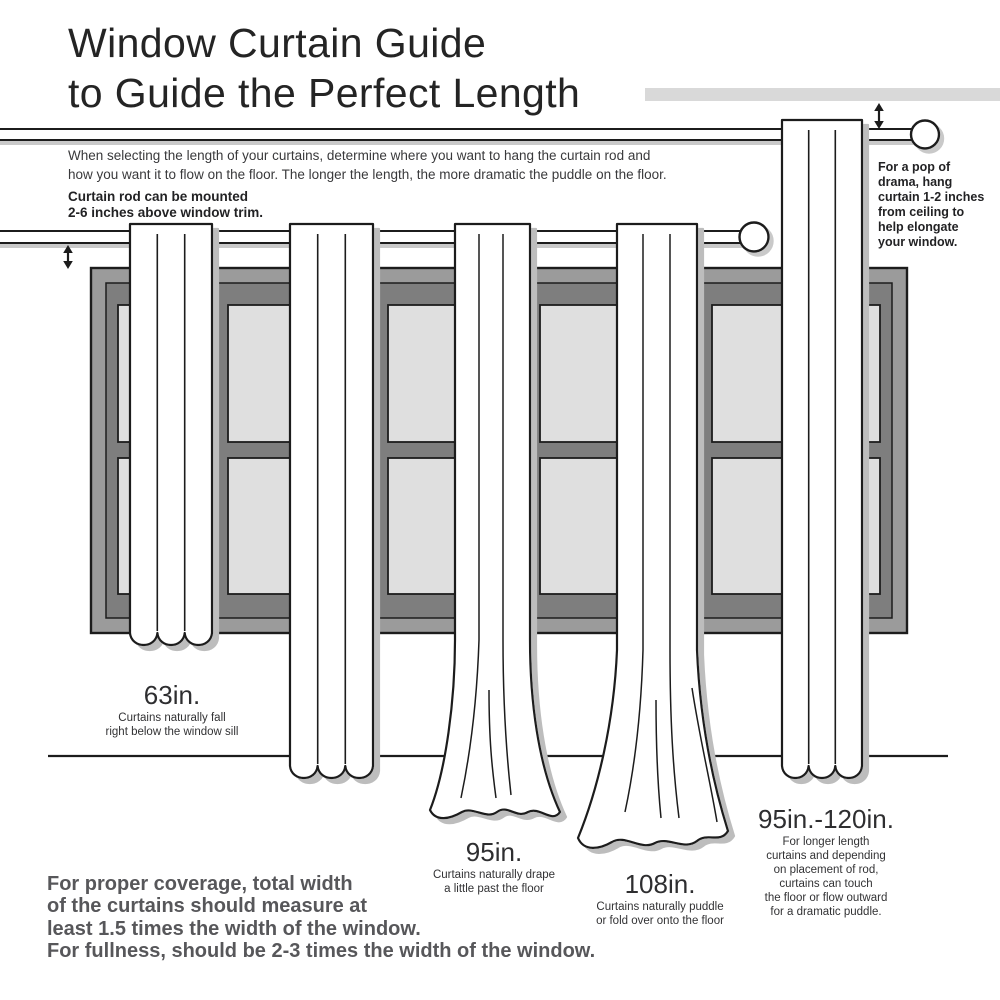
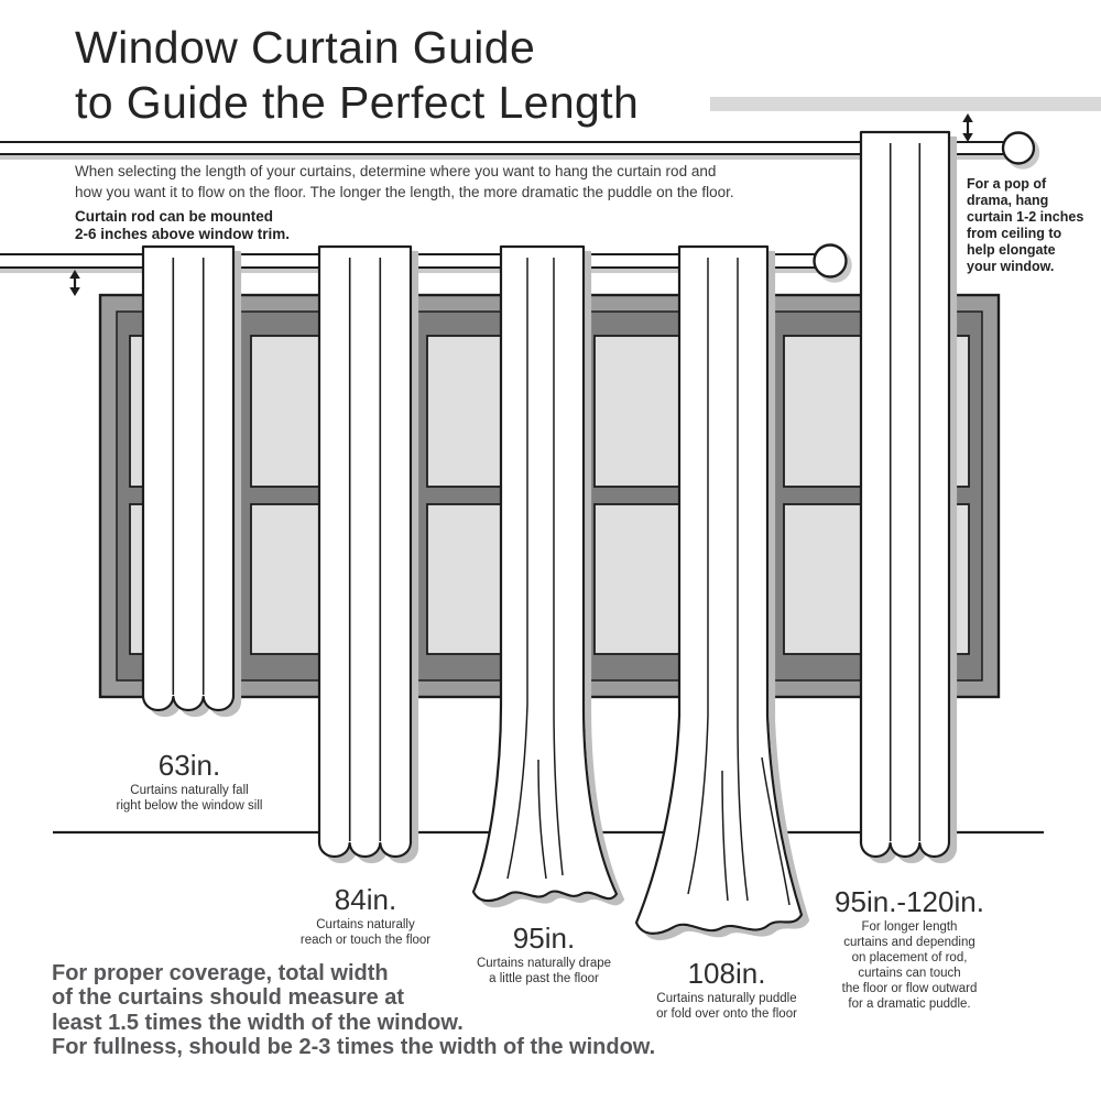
  Window Curtain Guide
  to Guide the Perfect Length
  When selecting the length of your curtains, determine where you want to hang the curtain rod and
  how you want it to flow on the floor. The longer the length, the more dramatic the puddle on the floor.
  Curtain rod can be mounted
  2-6 inches above window trim.
  For a pop of
  drama, hang
  curtain 1-2 inches
  from ceiling to
  help elongate
  your window.
  For proper coverage, total width
  of the curtains should measure at
  least 1.5 times the width of the window.
  For fullness, should be 2-3 times the width of the window.
  63in.
  Curtains naturally fall
  right below the window sill
+ 84in.
+ Curtains naturally
+ reach or touch the floor
  95in.
  Curtains naturally drape
  a little past the floor
  108in.
  Curtains naturally puddle
  or fold over onto the floor
  95in.-120in.
  For longer length
  curtains and depending
  on placement of rod,
  curtains can touch
  the floor or flow outward
  for a dramatic puddle.
